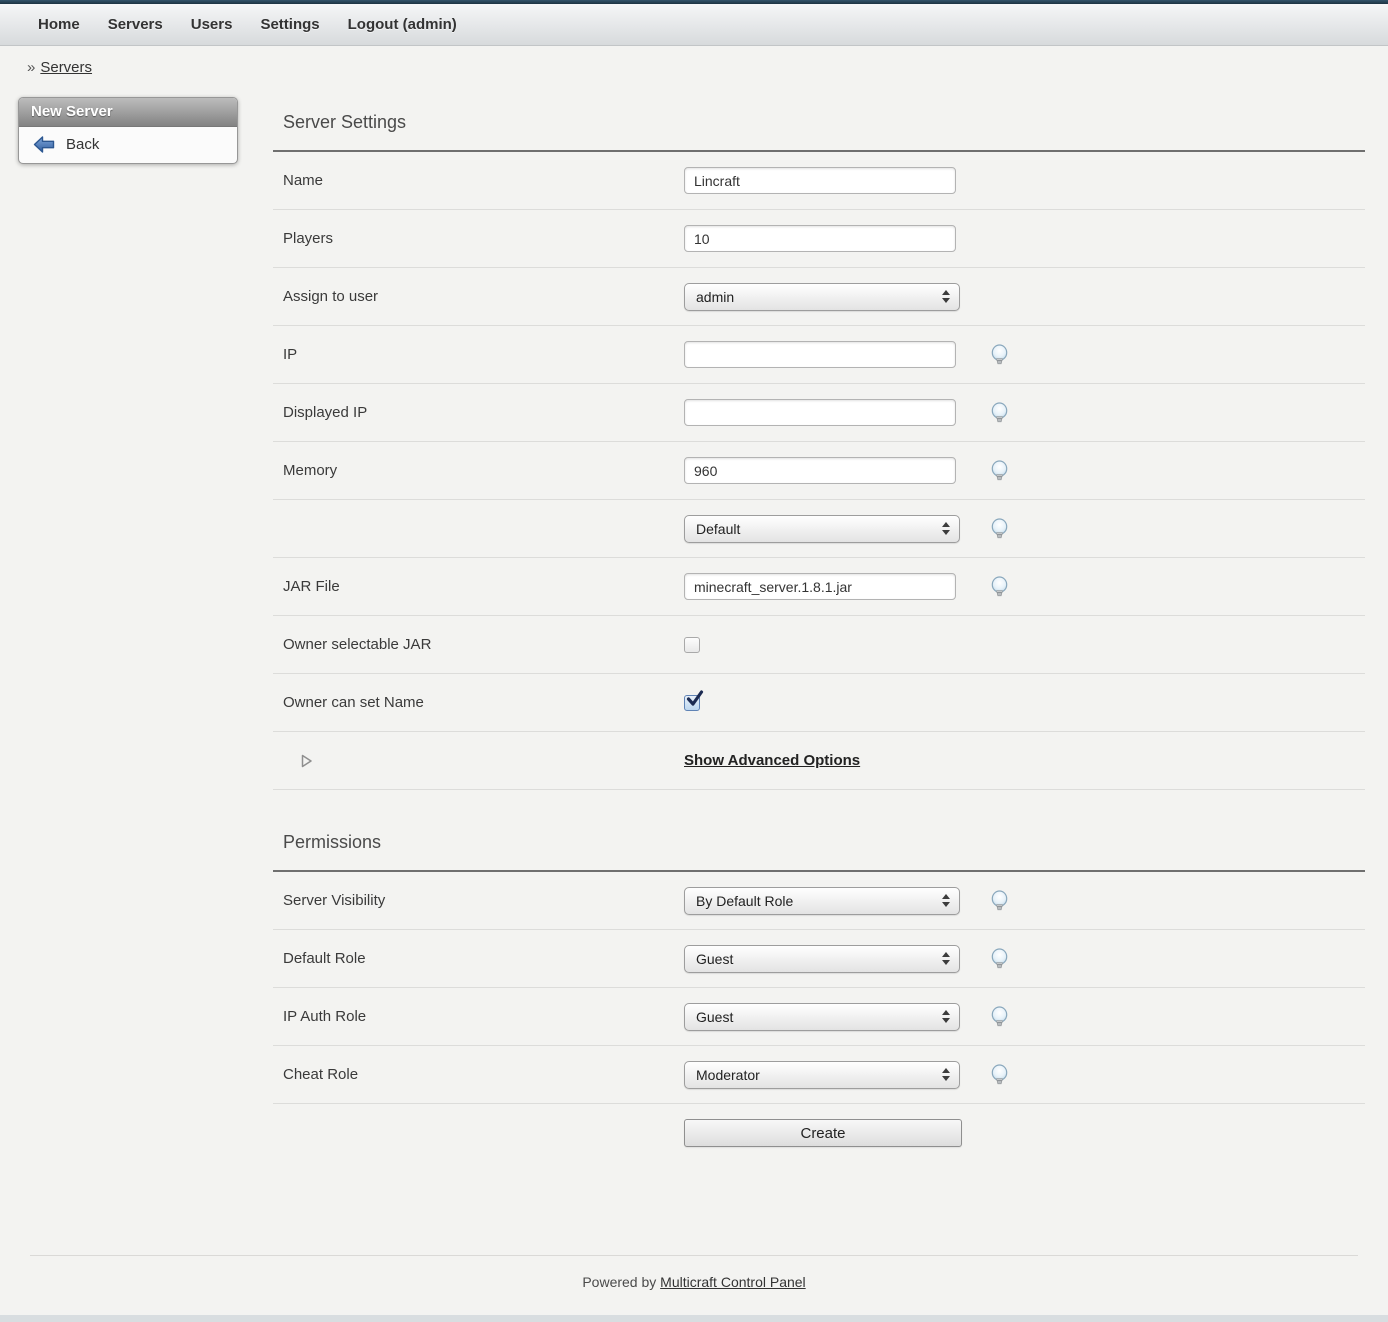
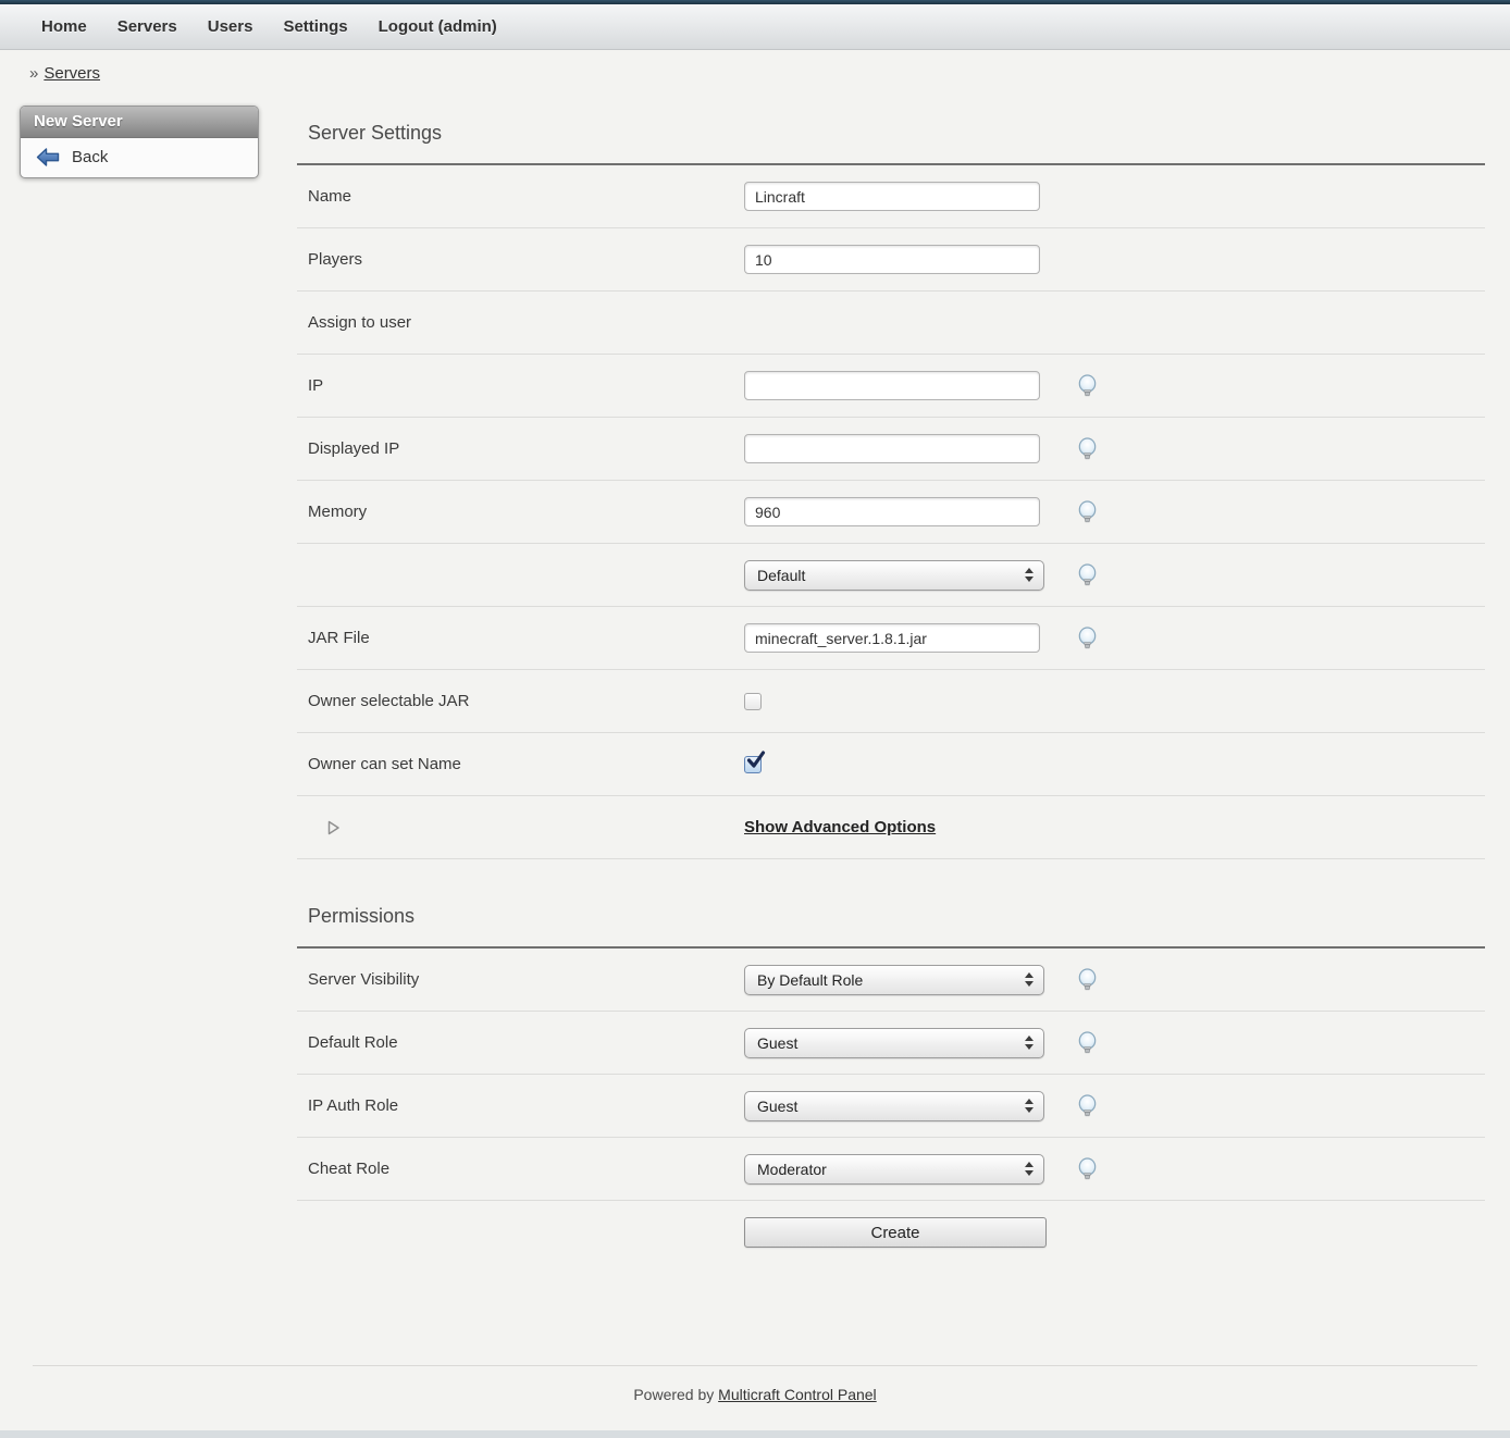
  Home
  Servers
  Users
  Settings
  Logout (admin)
  » Servers
  New Server
  Back
  Server Settings
  Name
  Lincraft
  Players
  10
  Assign to user
- admin
  IP
  Displayed IP
  Memory
  960
  Default
  JAR File
  minecraft_server.1.8.1.jar
  Owner selectable JAR
  Owner can set Name
  Show Advanced Options
  Permissions
  Server Visibility
  By Default Role
  Default Role
  Guest
  IP Auth Role
  Guest
  Cheat Role
  Moderator
  Create
  Powered by Multicraft Control Panel
